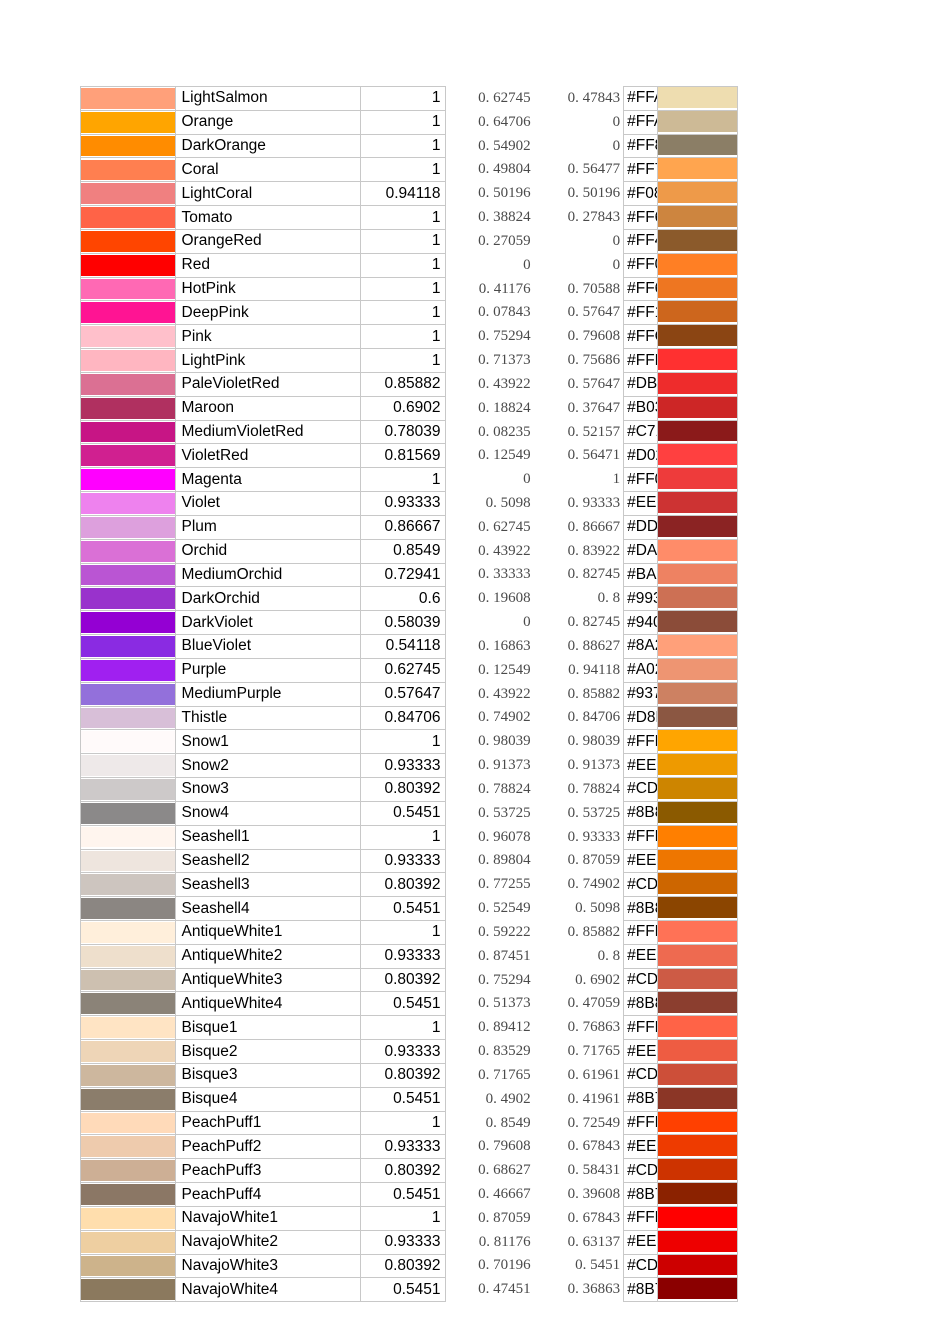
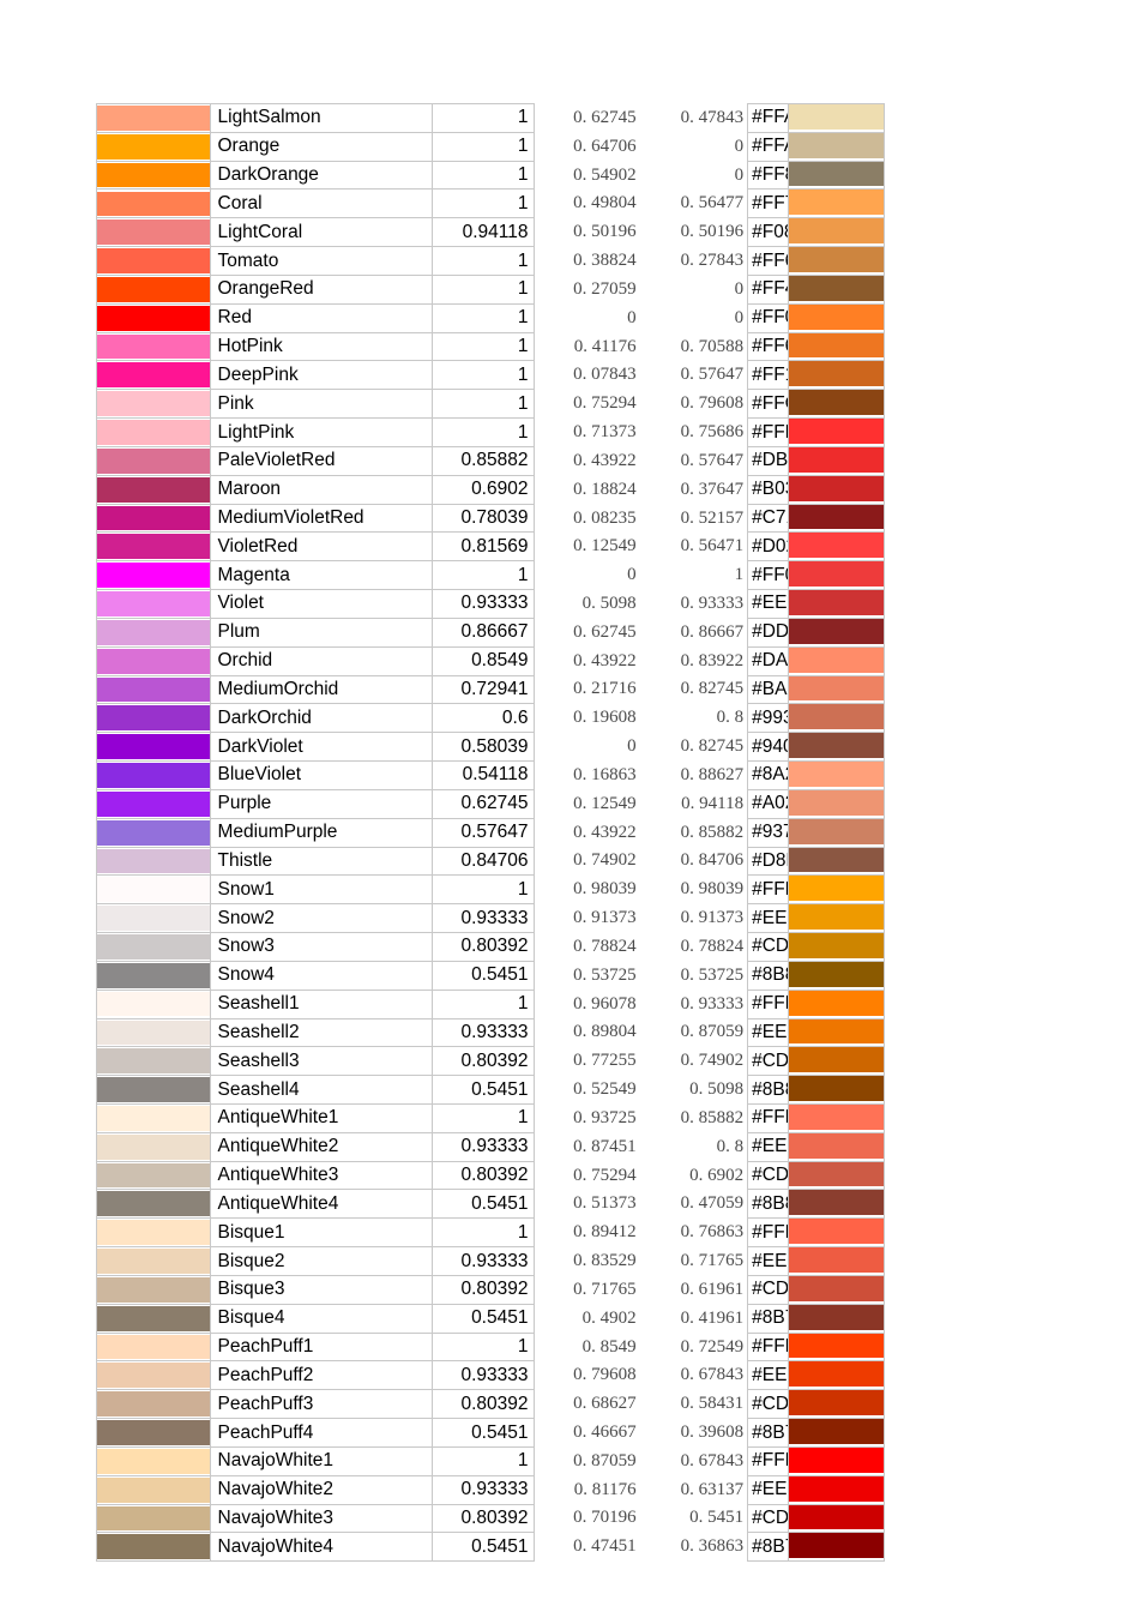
  	LightSalmon	1	0. 62745	0. 47843	#FF
  	Orange	1	0. 64706	0	#FF
  	DarkOrange	1	0. 54902	0	#FF
  	Coral	1	0. 49804	0. 56477	#FF
  	LightCoral	0.94118	0. 50196	0. 50196	#F0
  	Tomato	1	0. 38824	0. 27843	#FF
  	OrangeRed	1	0. 27059	0	#FF
  	HotPink	1	0. 41176	0. 70588	#FF
  	DeepPink	1	0. 07843	0. 57647	#FF
  	Pink	1	0. 75294	0. 79608	#FF
  	LightPink	1	0. 71373	0. 75686	#FF
  	PaleVioletRed	0.85882	0. 43922	0. 57647	#DB
  	Maroon	0.6902	0. 18824	0. 37647	#B0
  	MediumVioletRed	0.78039	0. 08235	0. 52157	#C7
  	VioletRed	0.81569	0. 12549	0. 56471	#D0
  	Magenta	1	0	1	#FF
  	Violet	0.93333	0. 5098	0. 93333	#EE
  	Plum	0.86667	0. 62745	0. 86667	#DD
  	Orchid	0.8549	0. 43922	0. 83922	#DA
- 	MediumOrchid	0.72941	0. 33333	0. 82745	#BA
+ 	MediumOrchid	0.72941	0. 21716	0. 82745	#BA
  	DarkOrchid	0.6	0. 19608	0. 8	#99
  	DarkViolet	0.58039	0	0. 82745	#94
  	BlueViolet	0.54118	0. 16863	0. 88627	#8A
  	Purple	0.62745	0. 12549	0. 94118	#A0
  	MediumPurple	0.57647	0. 43922	0. 85882	#93
  	Thistle	0.84706	0. 74902	0. 84706	#D8
  	Snow1	1	0. 98039	0. 98039	#FF
  	Snow2	0.93333	0. 91373	0. 91373	#EE
  	Snow3	0.80392	0. 78824	0. 78824	#CD
  	Snow4	0.5451	0. 53725	0. 53725	#8B
  	Seashell1	1	0. 96078	0. 93333	#FF
  	Seashell2	0.93333	0. 89804	0. 87059	#EE
  	Seashell3	0.80392	0. 77255	0. 74902	#CD
  	Seashell4	0.5451	0. 52549	0. 5098	#8B
- 	AntiqueWhite1	1	0. 59222	0. 85882	#FF
+ 	AntiqueWhite1	1	0. 93725	0. 85882	#FF
  	AntiqueWhite2	0.93333	0. 87451	0. 8	#EE
  	AntiqueWhite3	0.80392	0. 75294	0. 6902	#CD
  	AntiqueWhite4	0.5451	0. 51373	0. 47059	#8B
  	Bisque1	1	0. 89412	0. 76863	#FF
  	Bisque2	0.93333	0. 83529	0. 71765	#EE
  	Bisque3	0.80392	0. 71765	0. 61961	#CD
  	Bisque4	0.5451	0. 4902	0. 41961	#8B
  	PeachPuff1	1	0. 8549	0. 72549	#FF
  	PeachPuff2	0.93333	0. 79608	0. 67843	#EE
  	PeachPuff3	0.80392	0. 68627	0. 58431	#CD
  	PeachPuff4	0.5451	0. 46667	0. 39608	#8B
  	NavajoWhite1	1	0. 87059	0. 67843	#FF
  	NavajoWhite2	0.93333	0. 81176	0. 63137	#EE
  	NavajoWhite3	0.80392	0. 70196	0. 5451	#CD
  	NavajoWhite4	0.5451	0. 47451	0. 36863	#8B
